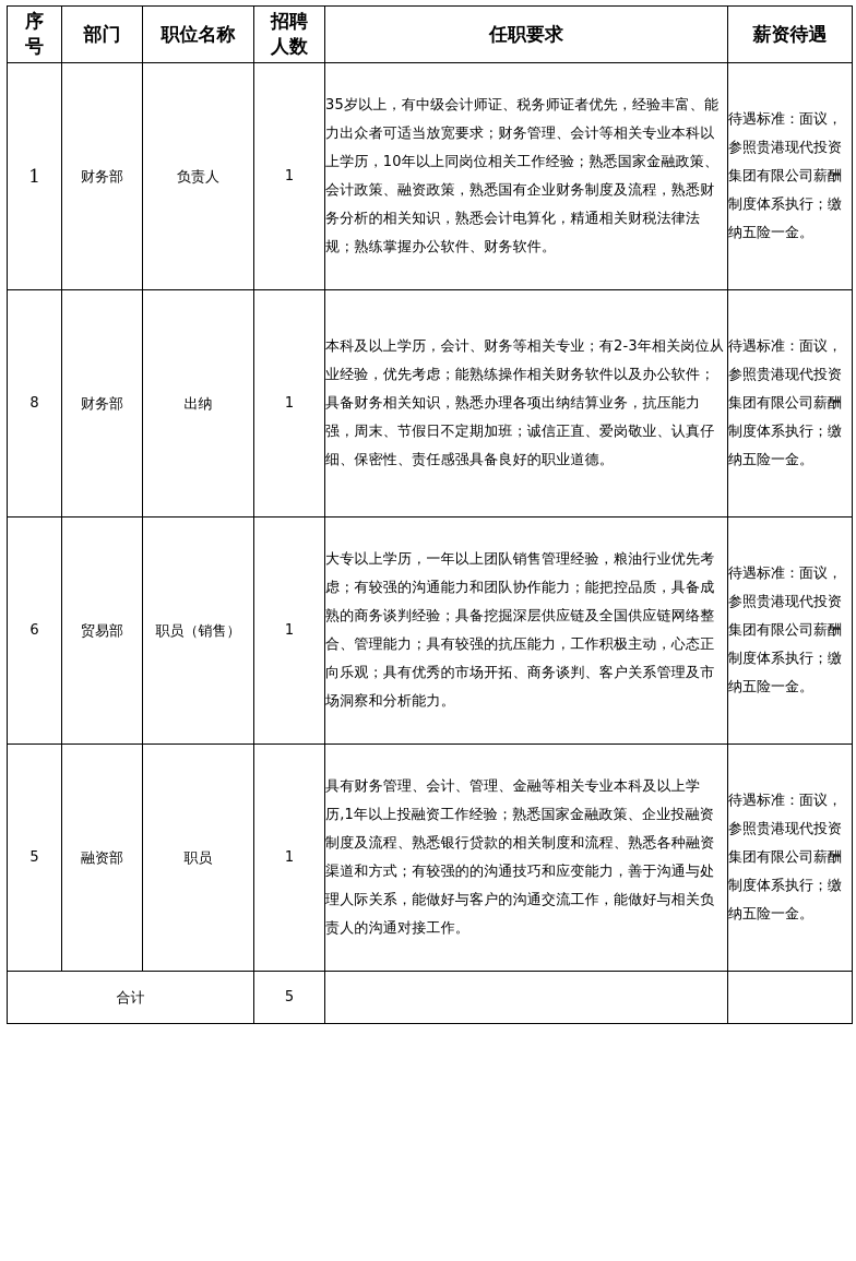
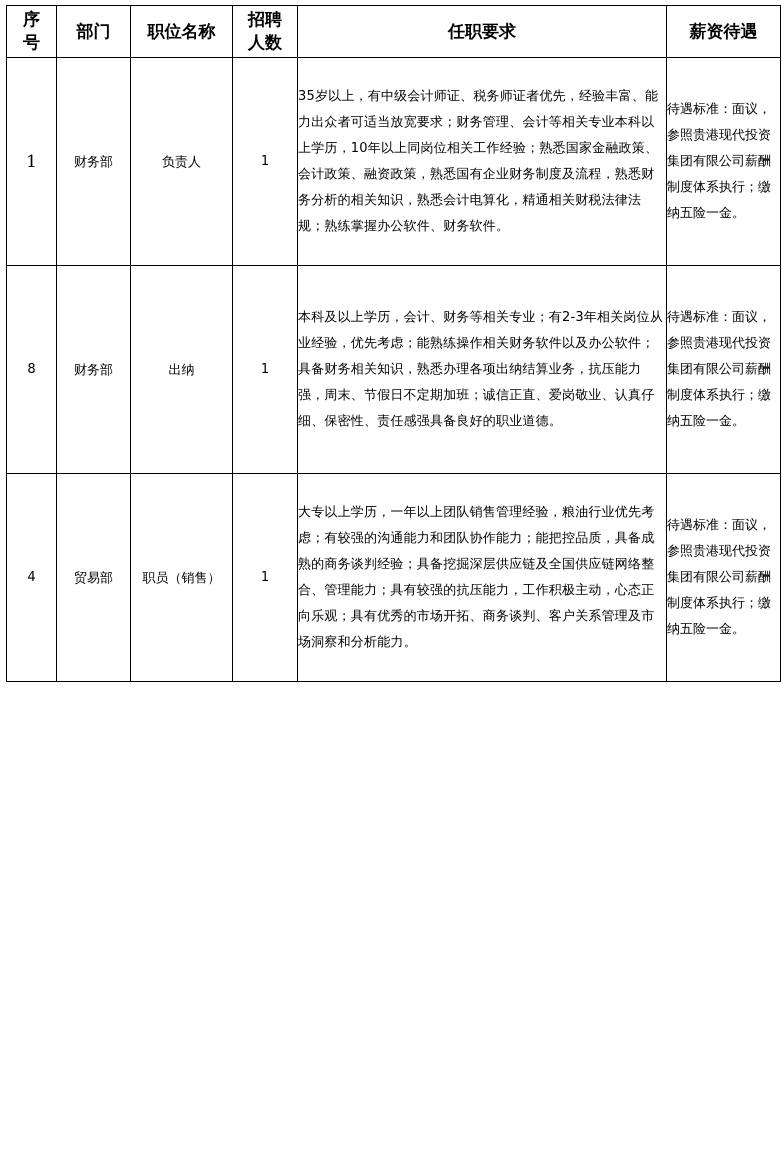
  序号	部门	职位名称	招聘人数	任职要求	薪资待遇
  1	财务部	负责人	1	35岁以上，有中级会计师证、税务师证者优先，经验丰富、能力出众者可适当放宽要求；财务管理、会计等相关专业本科以上学历，10年以上同岗位相关工作经验；熟悉国家金融政策、会计政策、融资政策，熟悉国有企业财务制度及流程，熟悉财务分析的相关知识，熟悉会计电算化，精通相关财税法律法规；熟练掌握办公软件、财务软件。	待遇标准：面议，参照贵港现代投资集团有限公司薪酬制度体系执行；缴纳五险一金。
  8	财务部	出纳	1	本科及以上学历，会计、财务等相关专业；有2-3年相关岗位从业经验，优先考虑；能熟练操作相关财务软件以及办公软件；具备财务相关知识，熟悉办理各项出纳结算业务，抗压能力强，周末、节假日不定期加班；诚信正直、爱岗敬业、认真仔细、保密性、责任感强具备良好的职业道德。	待遇标准：面议，参照贵港现代投资集团有限公司薪酬制度体系执行；缴纳五险一金。
- 6	贸易部	职员（销售）	1	大专以上学历，一年以上团队销售管理经验，粮油行业优先考虑；有较强的沟通能力和团队协作能力；能把控品质，具备成熟的商务谈判经验；具备挖掘深层供应链及全国供应链网络整合、管理能力；具有较强的抗压能力，工作积极主动，心态正向乐观；具有优秀的市场开拓、商务谈判、客户关系管理及市场洞察和分析能力。	待遇标准：面议，参照贵港现代投资集团有限公司薪酬制度体系执行；缴纳五险一金。
+ 4	贸易部	职员（销售）	1	大专以上学历，一年以上团队销售管理经验，粮油行业优先考虑；有较强的沟通能力和团队协作能力；能把控品质，具备成熟的商务谈判经验；具备挖掘深层供应链及全国供应链网络整合、管理能力；具有较强的抗压能力，工作积极主动，心态正向乐观；具有优秀的市场开拓、商务谈判、客户关系管理及市场洞察和分析能力。	待遇标准：面议，参照贵港现代投资集团有限公司薪酬制度体系执行；缴纳五险一金。
- 5	融资部	职员	1	具有财务管理、会计、管理、金融等相关专业本科及以上学历,1年以上投融资工作经验；熟悉国家金融政策、企业投融资制度及流程、熟悉银行贷款的相关制度和流程、熟悉各种融资渠道和方式；有较强的的沟通技巧和应变能力，善于沟通与处理人际关系，能做好与客户的沟通交流工作，能做好与相关负责人的沟通对接工作。	待遇标准：面议，参照贵港现代投资集团有限公司薪酬制度体系执行；缴纳五险一金。
- 合计	5
